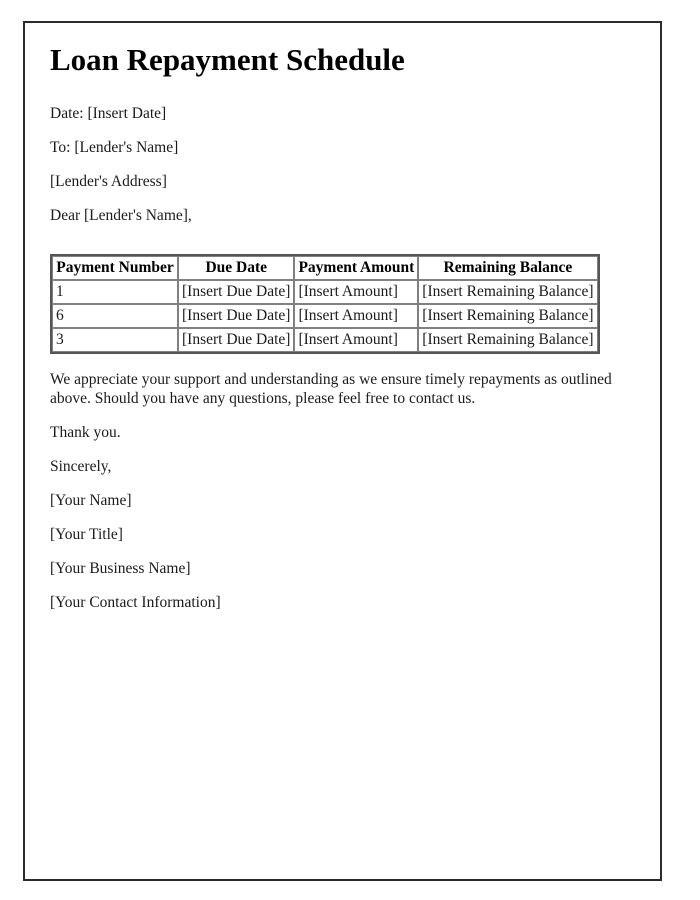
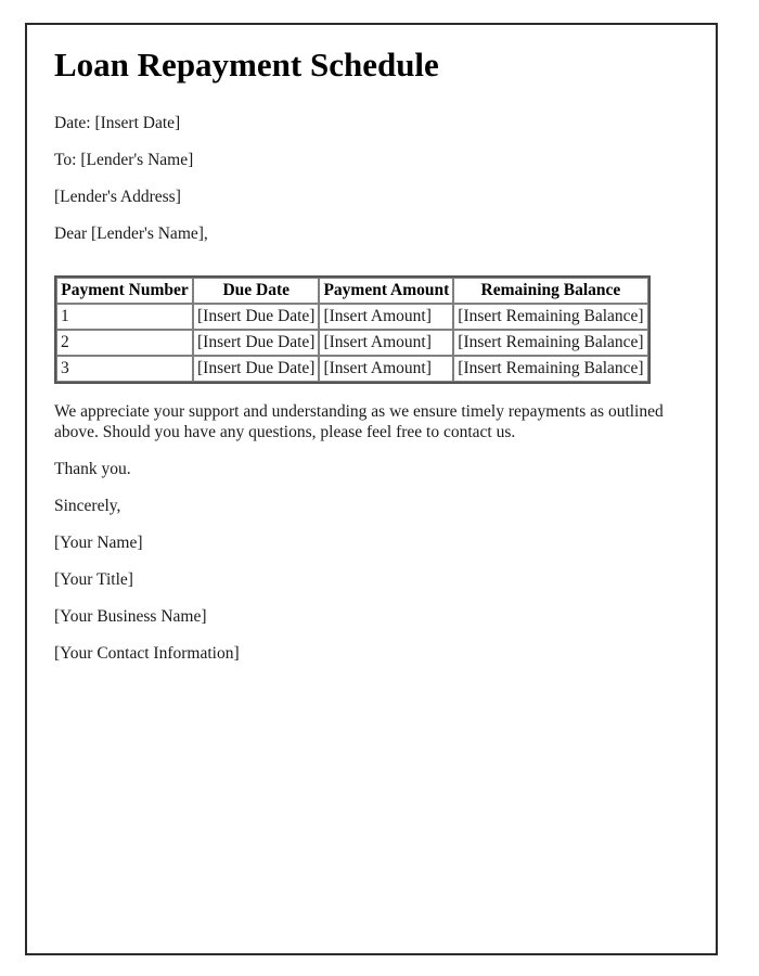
  Loan Repayment Schedule
  Date: [Insert Date]
  To: [Lender's Name]
  [Lender's Address]
  Dear [Lender's Name],
  Payment Number	Due Date	Payment Amount	Remaining Balance
  1	[Insert Due Date]	[Insert Amount]	[Insert Remaining Balance]
- 6	[Insert Due Date]	[Insert Amount]	[Insert Remaining Balance]
+ 2	[Insert Due Date]	[Insert Amount]	[Insert Remaining Balance]
  3	[Insert Due Date]	[Insert Amount]	[Insert Remaining Balance]
  We appreciate your support and understanding as we ensure timely repayments as outlined above. Should you have any questions, please feel free to contact us.
  Thank you.
  Sincerely,
  [Your Name]
  [Your Title]
  [Your Business Name]
  [Your Contact Information]
